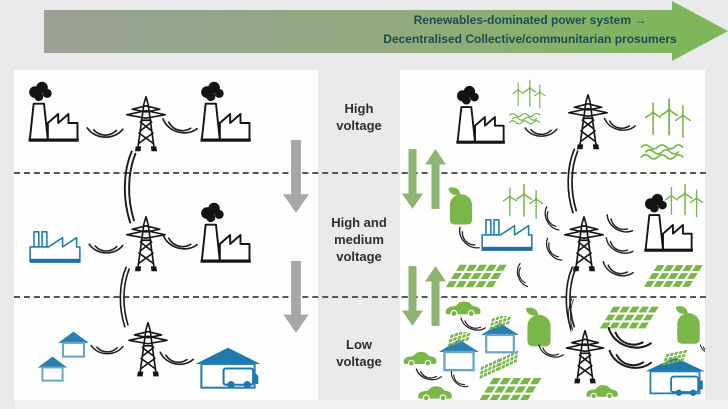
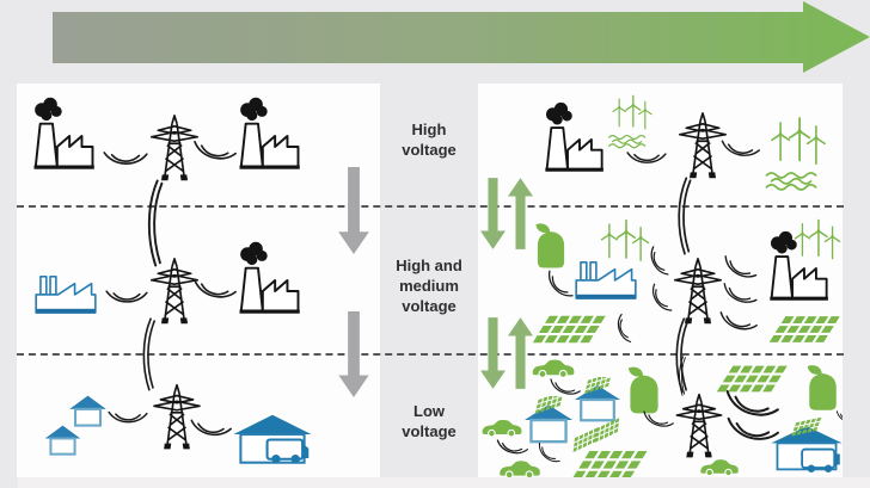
- Renewables-dominated power system →
- Decentralised Collective/communitarian prosumers
  High
  voltage
  High and
  medium
  voltage
  Low
  voltage
